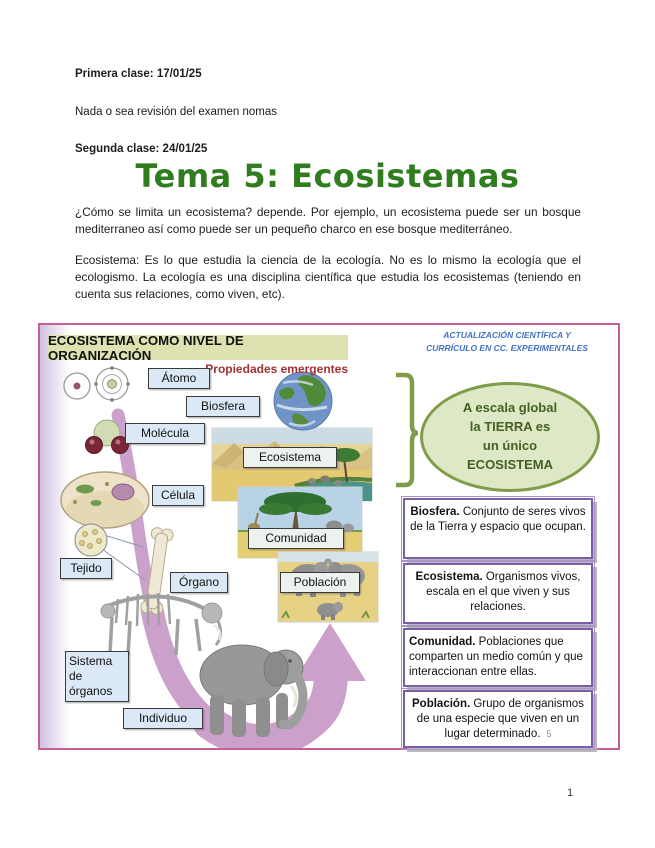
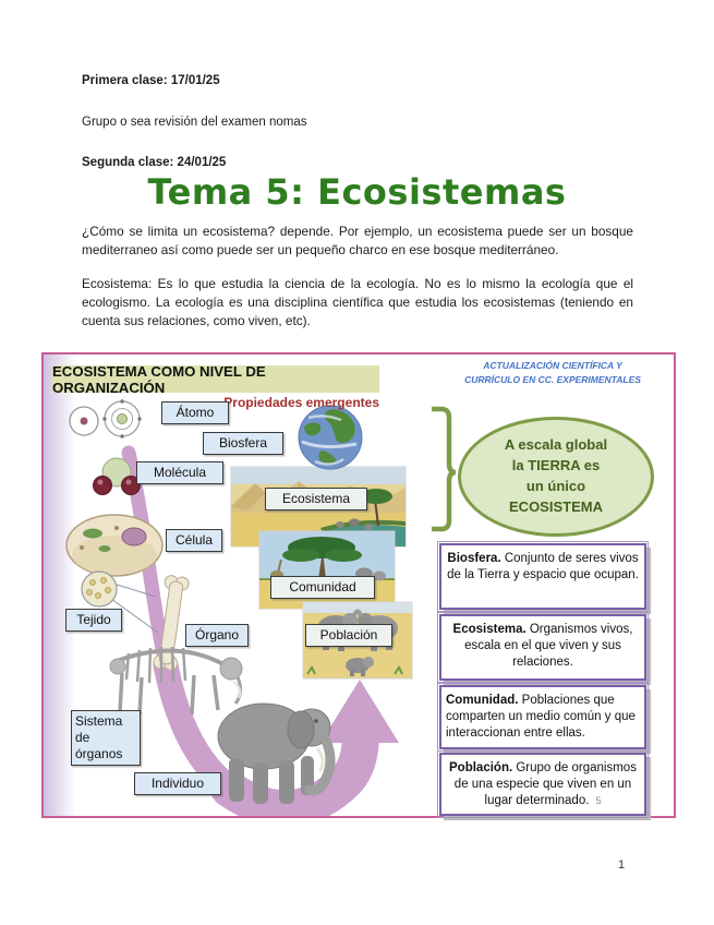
  Primera clase: 17/01/25
- Nada o sea revisión del examen nomas
+ Grupo o sea revisión del examen nomas
  Segunda clase: 24/01/25
  Tema 5: Ecosistemas
  ¿Cómo se limita un ecosistema? depende. Por ejemplo, un ecosistema puede ser un bosque mediterraneo así como puede ser un pequeño charco en ese bosque mediterráneo.
  Ecosistema: Es lo que estudia la ciencia de la ecología. No es lo mismo la ecología que el ecologismo. La ecología es una disciplina científica que estudia los ecosistemas (teniendo en cuenta sus relaciones, como viven, etc).
  ECOSISTEMA COMO NIVEL DE ORGANIZACIÓN
  ropiedades emergentes
  ACTUALIZACIÓN CIENTÍFICA Y
  CURRÍCULO EN CC. EXPERIMENTALES
  A escala global
  la TIERRA es
  un único
  ECOSISTEMA
  Átomo
  Biosfera
  Molécula
  Célula
  Tejido
  Órgano
  Sistema de órganos
  Individuo
  Ecosistema
  Comunidad
  Población
  Biosfera. Conjunto de seres vivos de la Tierra y espacio que ocupan.
  Ecosistema. Organismos vivos, escala en el que viven y sus relaciones.
  Comunidad. Poblaciones que comparten un medio común y que interaccionan entre ellas.
  Población. Grupo de organismos de una especie que viven en un lugar determinado. 5
  1
